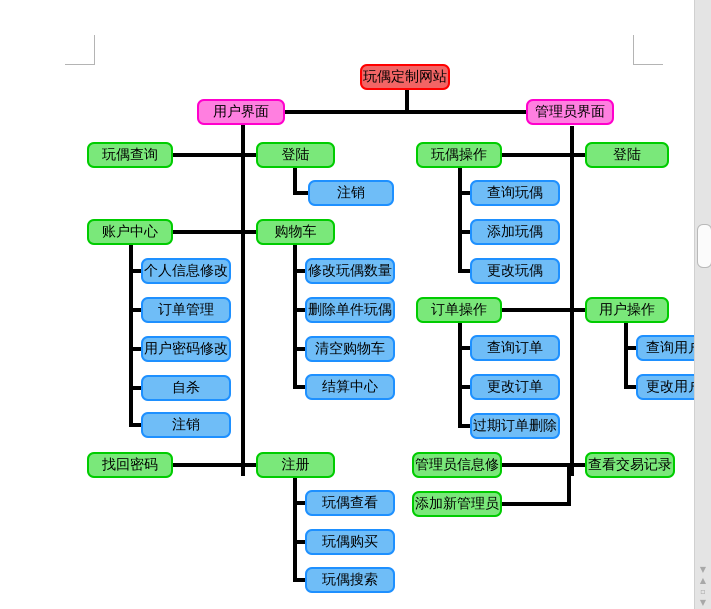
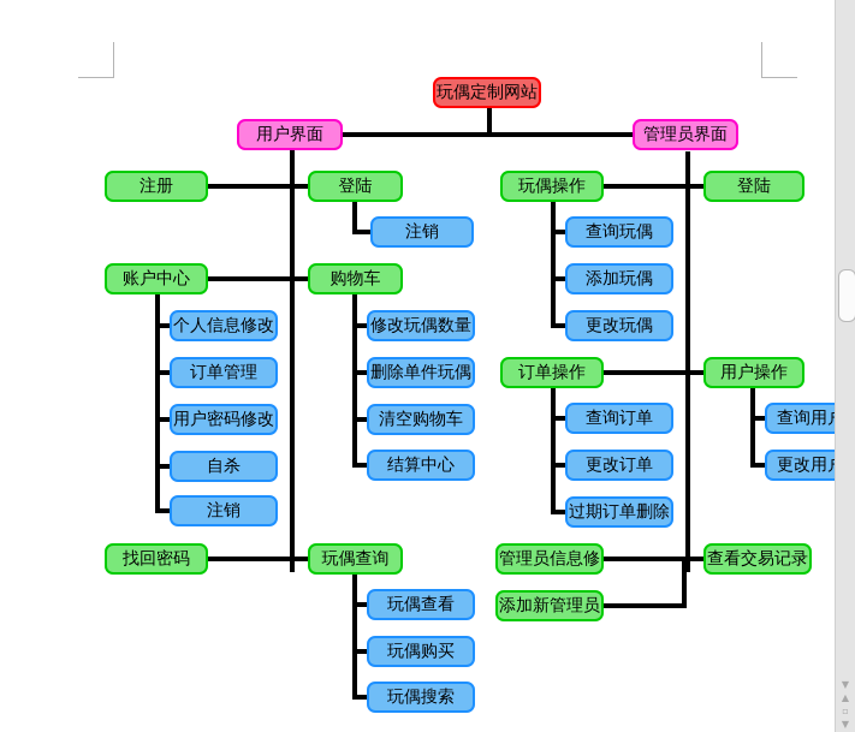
  玩偶定制网站
  用户界面
  管理员界面
- 玩偶查询
+ 注册
  登陆
  账户中心
  购物车
  找回密码
- 注册
+ 玩偶查询
  注销
  个人信息修改
  订单管理
  用户密码修改
  自杀
  注销
  修改玩偶数量
  删除单件玩偶
  清空购物车
  结算中心
  玩偶查看
  玩偶购买
  玩偶搜索
  玩偶操作
  登陆
  订单操作
  用户操作
  管理员信息修
  添加新管理员
  查看交易记录
  查询玩偶
  添加玩偶
  更改玩偶
  查询订单
  更改订单
  过期订单删除
  查询用
  更改用
  ▼
  ▲
  ▫
  ▼
